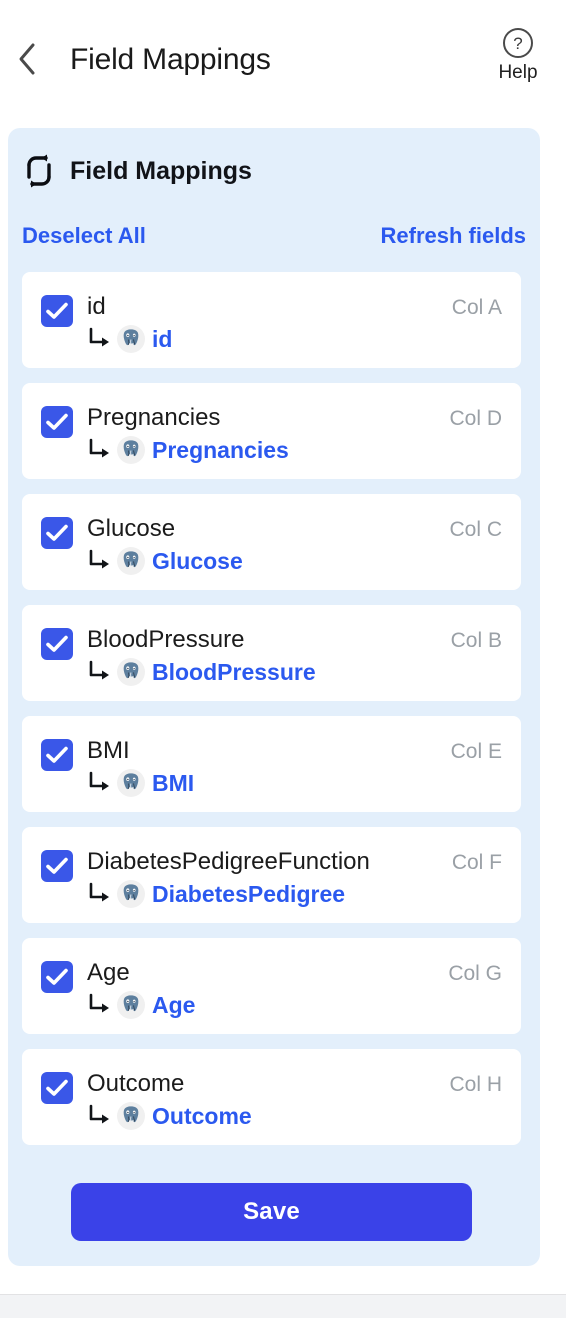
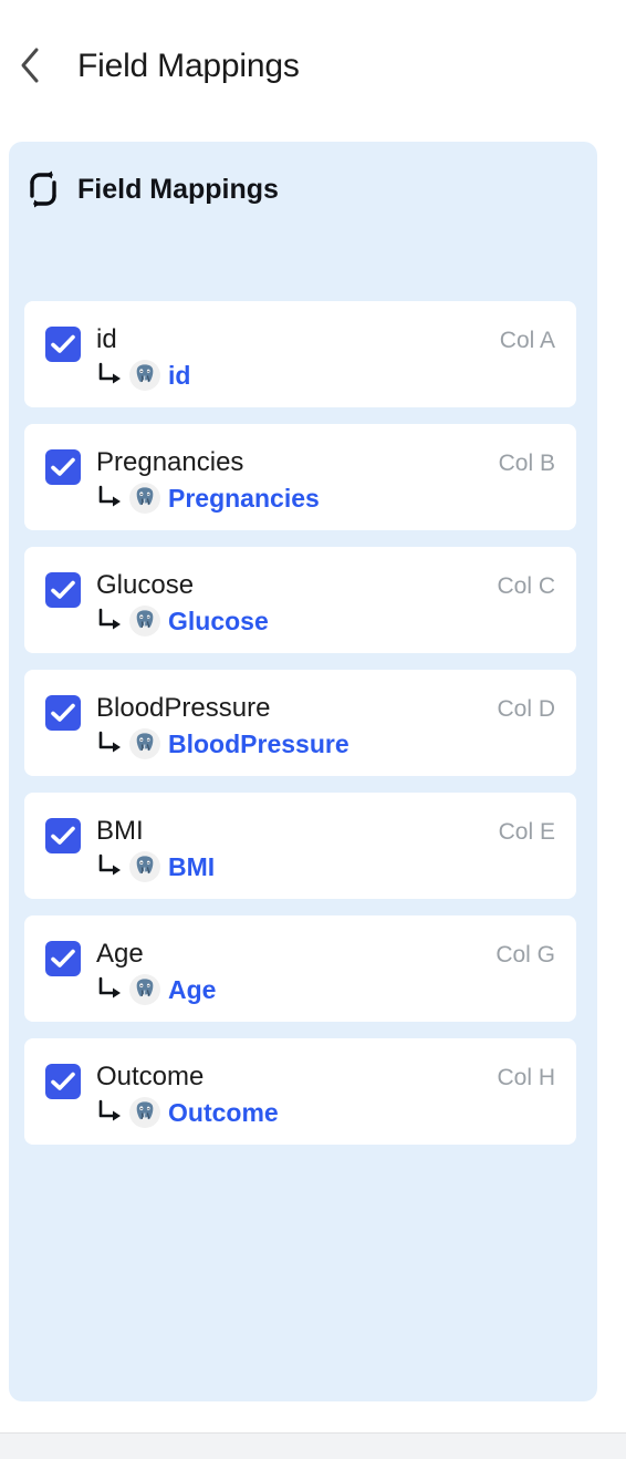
  Field Mappings
- ?
- Help
  Field Mappings
- Deselect All
- Refresh fields
  id
  Col A
  id
  Pregnancies
- Col D
+ Col B
  Pregnancies
  Glucose
  Col C
  Glucose
  BloodPressure
- Col B
+ Col D
  BloodPressure
  BMI
  Col E
  BMI
- DiabetesPedigreeFunction
- Col F
- DiabetesPedigree
  Age
  Col G
  Age
  Outcome
  Col H
  Outcome
- Save
